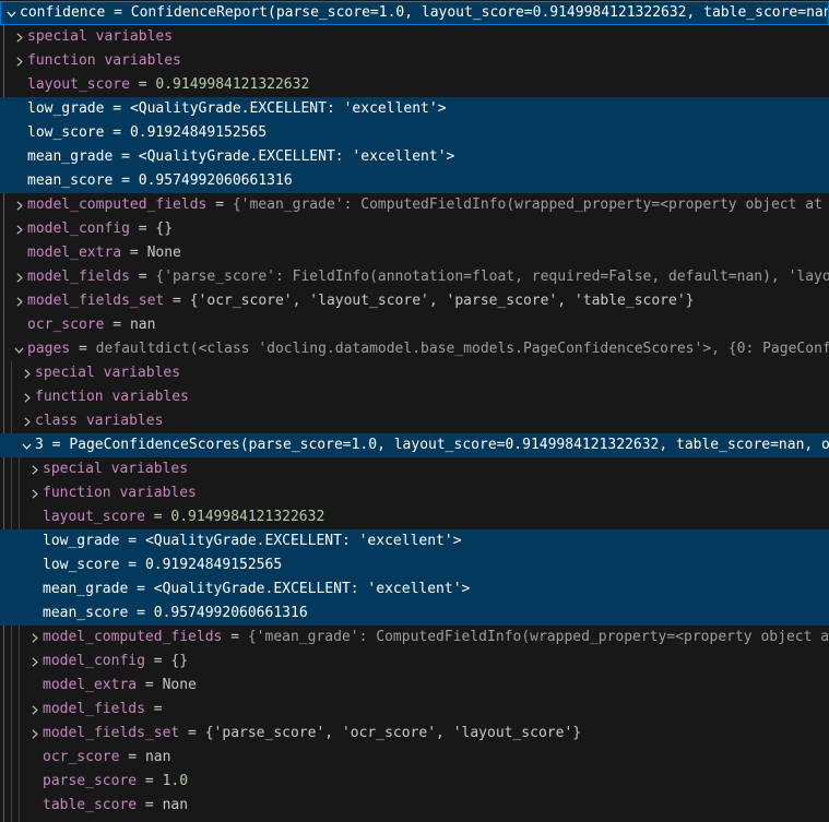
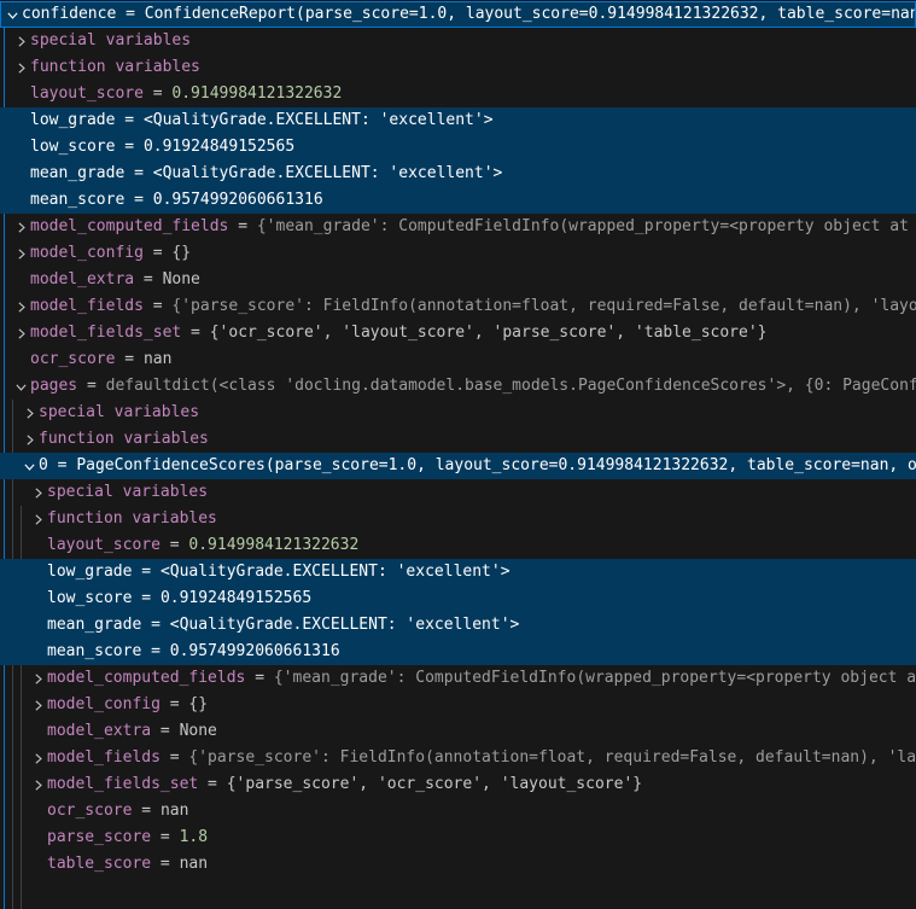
  confidence
  =
  ConfidenceReport(parse_score=1.0, layout_score=0.9149984121322632, table_score=nan
  special variables
  function variables
  layout_score
  =
  0.9149984121322632
  low_grade
  =
  <QualityGrade.EXCELLENT: 'excellent'>
  low_score
  =
  0.91924849152565
  mean_grade
  =
  <QualityGrade.EXCELLENT: 'excellent'>
  mean_score
  =
  0.9574992060661316
  model_computed_fields
  =
  {'mean_grade': ComputedFieldInfo(wrapped_property=<property object at
  model_config
  =
  {}
  model_extra
  =
  None
  model_fields
  =
  {'parse_score': FieldInfo(annotation=float, required=False, default=nan), 'layo
  model_fields_set
  =
  {'ocr_score', 'layout_score', 'parse_score', 'table_score'}
  ocr_score
  =
  nan
  pages
  =
  defaultdict(<class 'docling.datamodel.base_models.PageConfidenceScores'>, {0: PageConf
  special variables
  function variables
- class variables
- 3
+ 0
  =
  PageConfidenceScores(parse_score=1.0, layout_score=0.9149984121322632, table_score=nan, o
  special variables
  function variables
  layout_score
  =
  0.9149984121322632
  low_grade
  =
  <QualityGrade.EXCELLENT: 'excellent'>
  low_score
  =
  0.91924849152565
  mean_grade
  =
  <QualityGrade.EXCELLENT: 'excellent'>
  mean_score
  =
  0.9574992060661316
  model_computed_fields
  =
  {'mean_grade': ComputedFieldInfo(wrapped_property=<property object a
  model_config
  =
  {}
  model_extra
  =
  None
  model_fields
  =
+ {'parse_score': FieldInfo(annotation=float, required=False, default=nan), 'la
  model_fields_set
  =
  {'parse_score', 'ocr_score', 'layout_score'}
  ocr_score
  =
  nan
  parse_score
  =
- 1.0
+ 1.8
  table_score
  =
  nan
